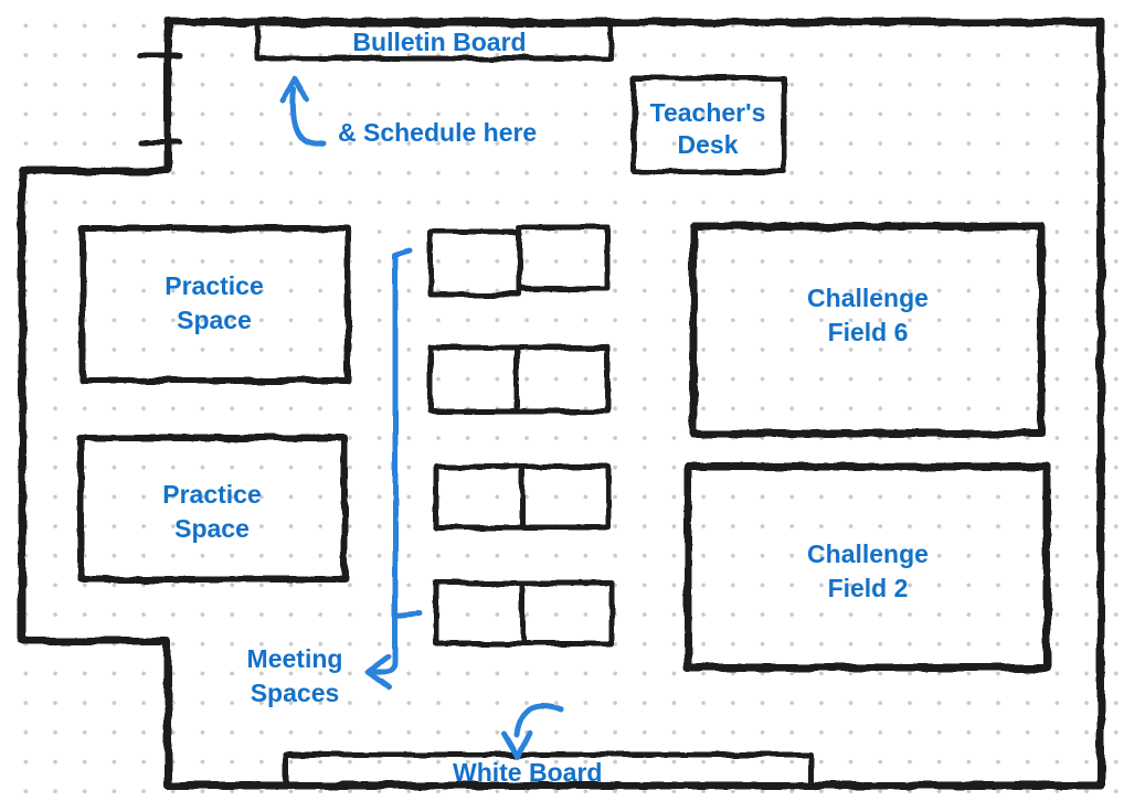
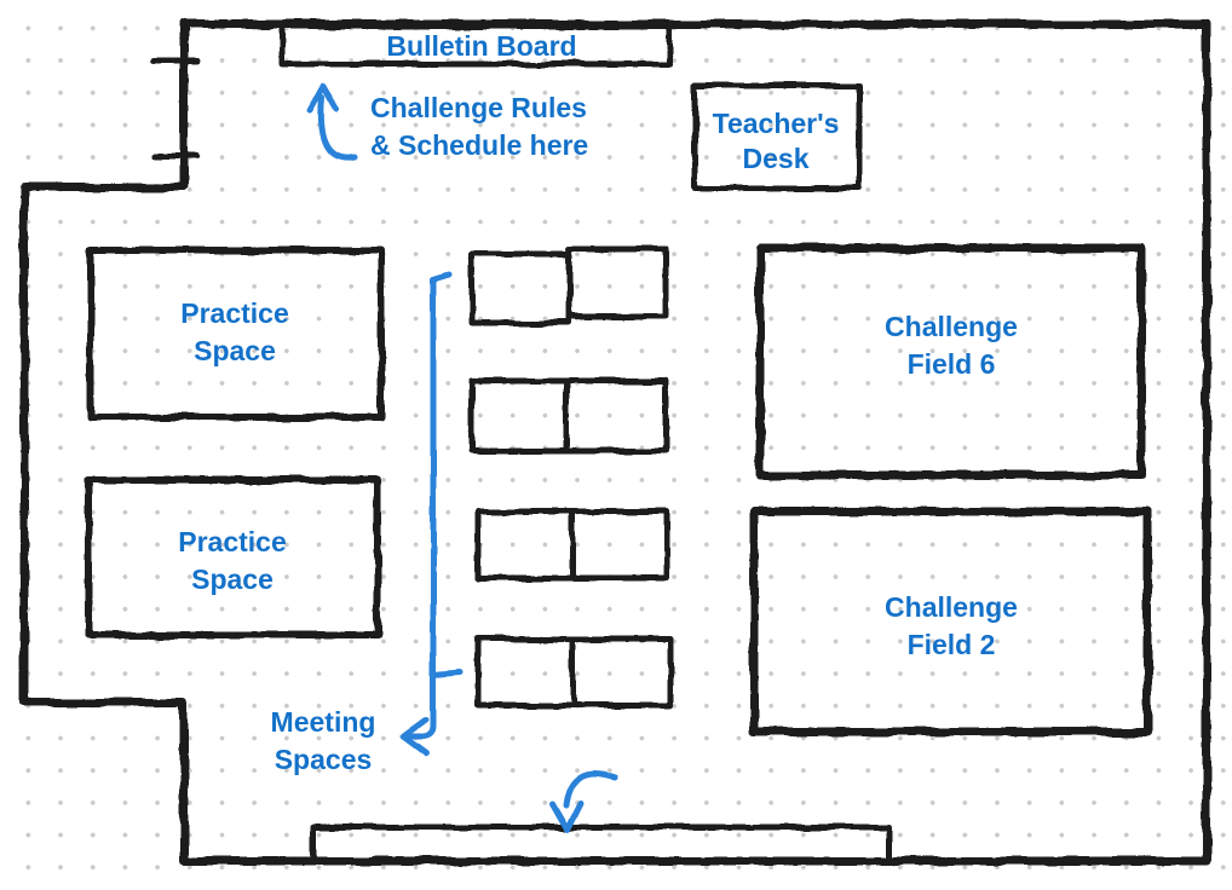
  Bulletin Board
+ Challenge Rules
  & Schedule here
  Teacher's
  Desk
  Practice
  Space
  Practice
  Space
  Challenge
  Field 6
  Challenge
  Field 2
  Meeting
  Spaces
- White Board
